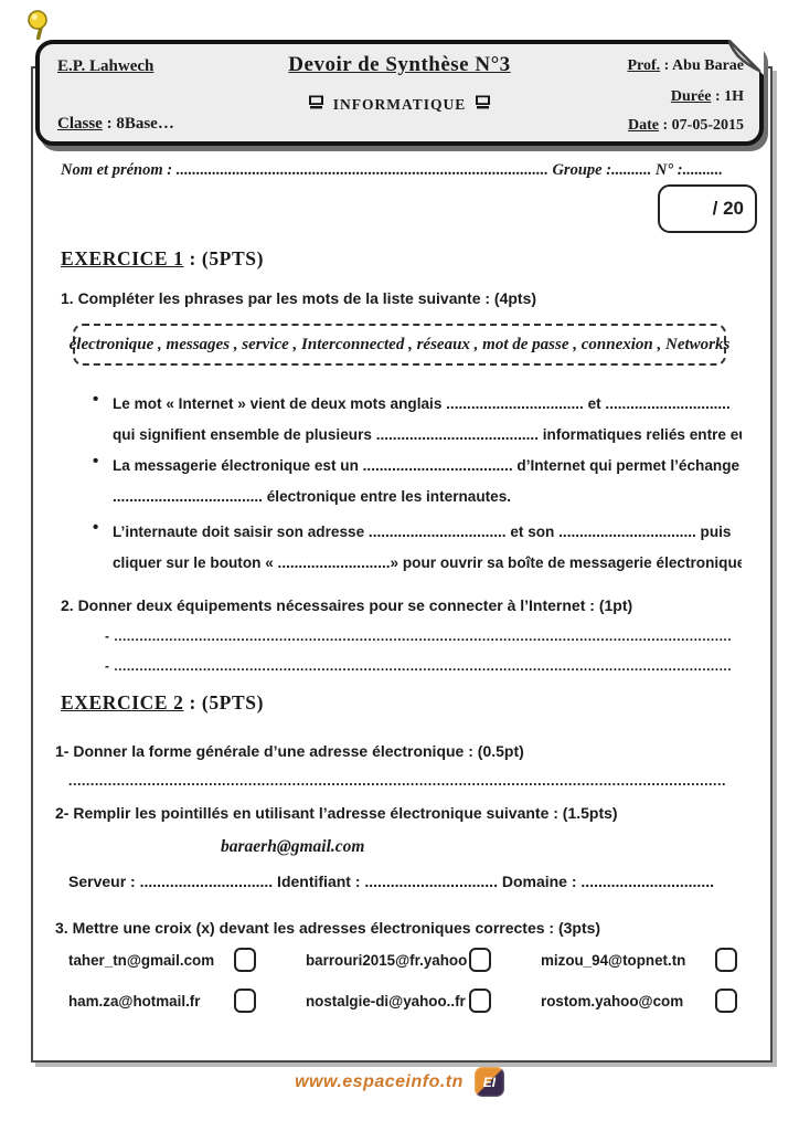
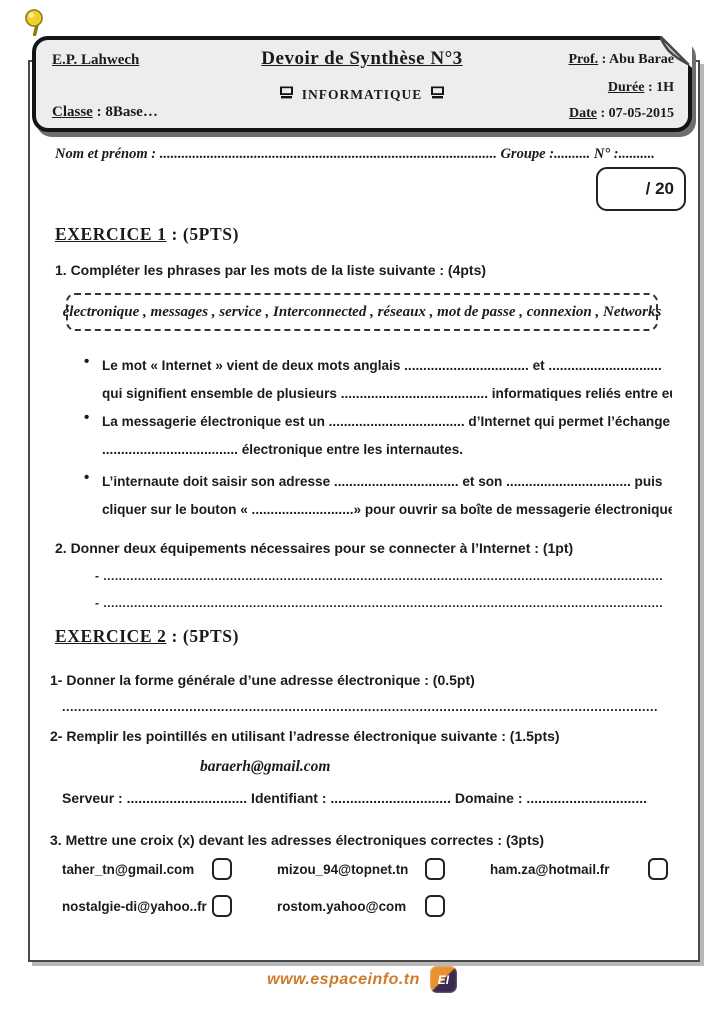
  E.P. Lahwech
  Devoir de Synthèse N°3
  INFORMATIQUE
  Classe : 8Base…
  Prof. : Abu Barae
  Durée : 1H
  Date : 07-05-2015
  Nom et prénom : ............................................................................................. Groupe :.......... N° :..........
  / 20
  EXERCICE 1 : (5PTS)
  1. Compléter les phrases par les mots de la liste suivante : (4pts)
  électronique , messages , service , Interconnected , réseaux , mot de passe , connexion , Networks
  •
  Le mot « Internet » vient de deux mots anglais ................................. et ..............................
  qui signifient ensemble de plusieurs ....................................... informatiques reliés entre e
  •
  La messagerie électronique est un .................................... d’Internet qui permet l’échange
  .................................... électronique entre les internautes.
  •
  L’internaute doit saisir son adresse ................................. et son ................................. puis
  cliquer sur le bouton « ...........................» pour ouvrir sa boîte de messagerie électronique
  2. Donner deux équipements nécessaires pour se connecter à l’Internet : (1pt)
  - ..................................................................................................................................................
  - ..................................................................................................................................................
  EXERCICE 2 : (5PTS)
  1- Donner la forme générale d’une adresse électronique : (0.5pt)
  ......................................................................................................................................................
  2- Remplir les pointillés en utilisant l’adresse électronique suivante : (1.5pts)
  baraerh@gmail.com
  Serveur : ............................... Identifiant : ............................... Domaine : ...............................
  3. Mettre une croix (x) devant les adresses électroniques correctes : (3pts)
  taher_tn@gmail.com
- barrouri2015@fr.yahoo
  mizou_94@topnet.tn
  ham.za@hotmail.fr
  nostalgie-di@yahoo..fr
  rostom.yahoo@com
  www.espaceinfo.tn
  EI
